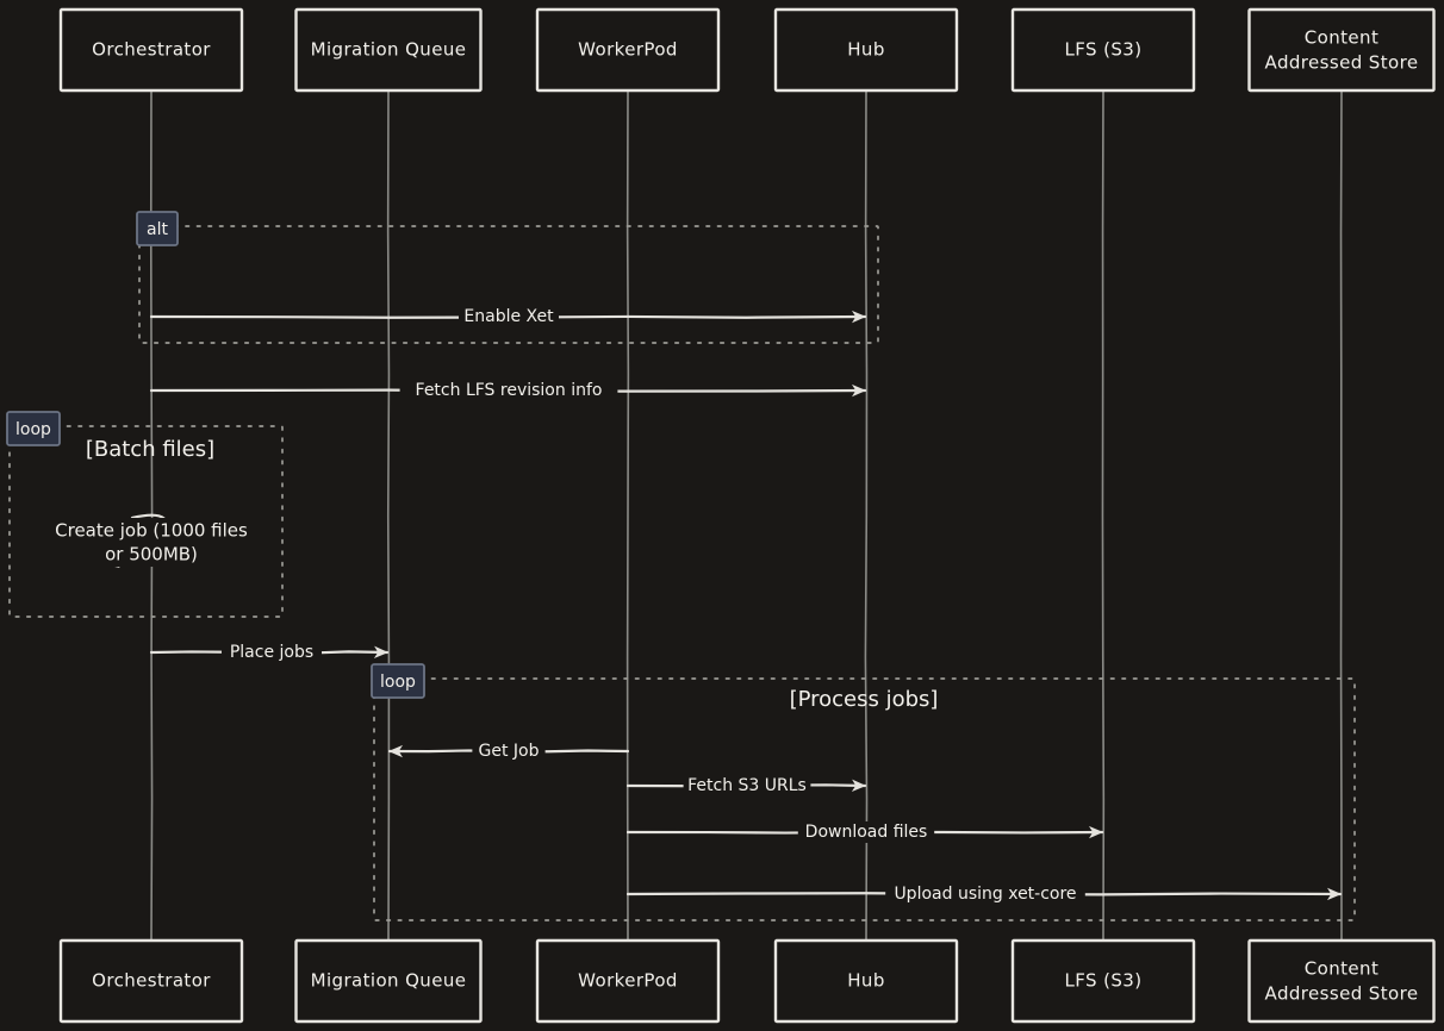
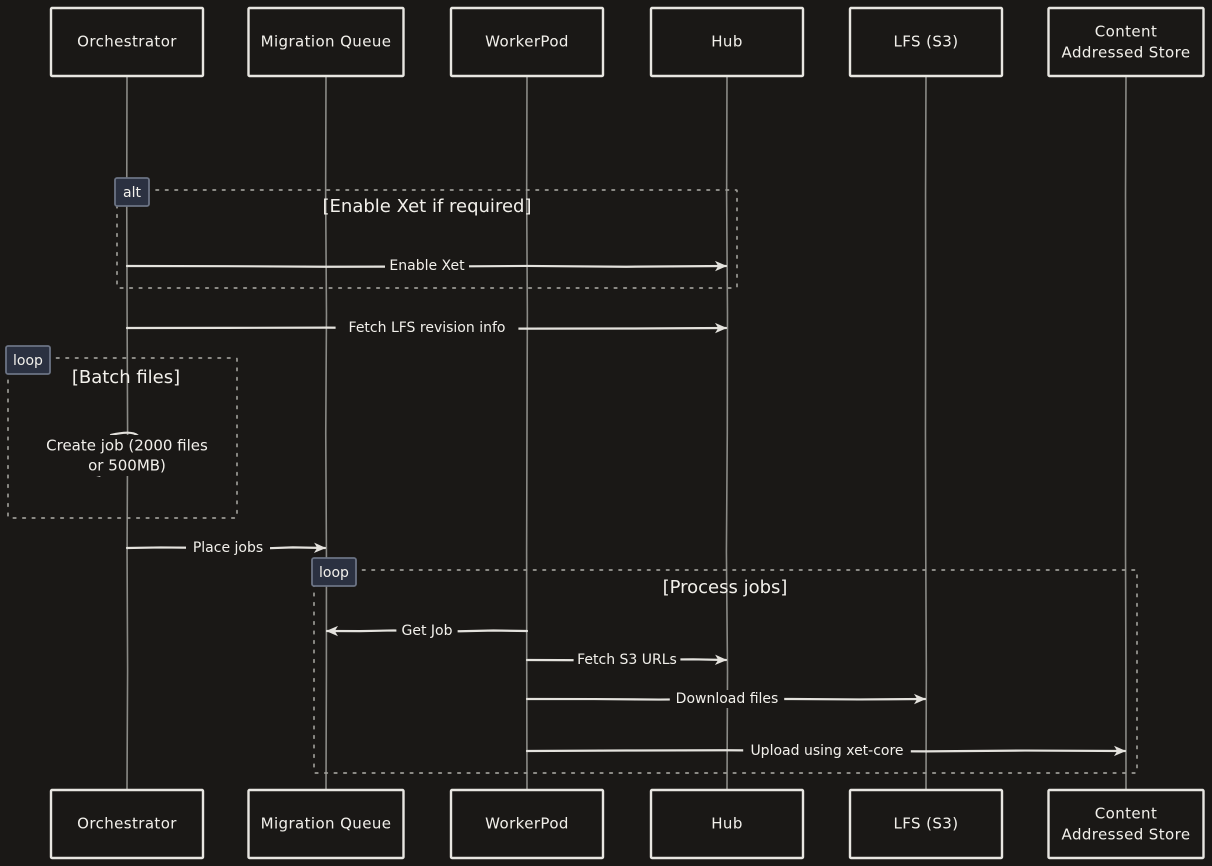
  alt
+ [Enable Xet if required]
  loop
  [Batch files]
  loop
  [Process jobs]
  Enable Xet
  Fetch LFS revision info
  Place jobs
  Get Job
  Fetch S3 URLs
  Download files
  Upload using xet-core
- Create job (1000 files
+ Create job (2000 files
  or 500MB)
  Orchestrator
  Migration Queue
  WorkerPod
  Hub
  LFS (S3)
  Content
  Addressed Store
  Orchestrator
  Migration Queue
  WorkerPod
  Hub
  LFS (S3)
  Content
  Addressed Store
